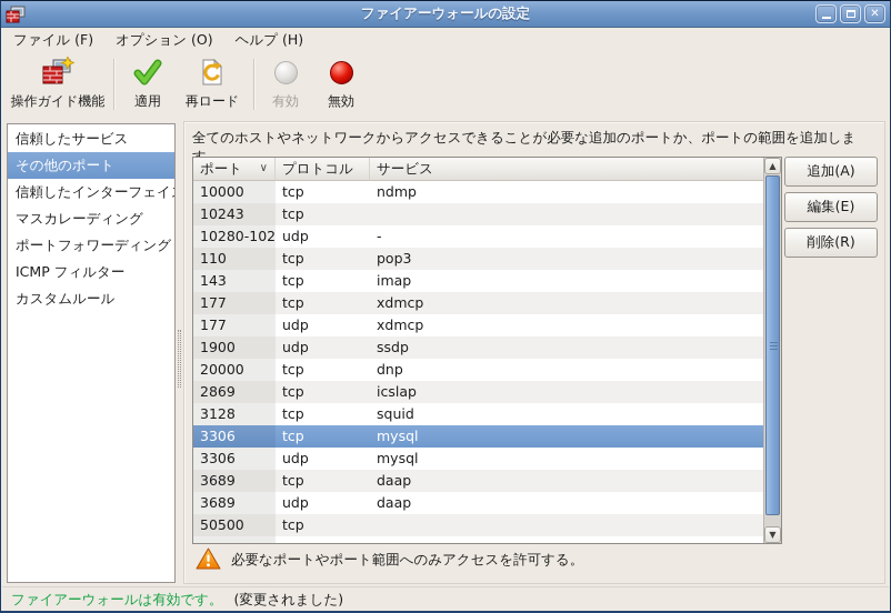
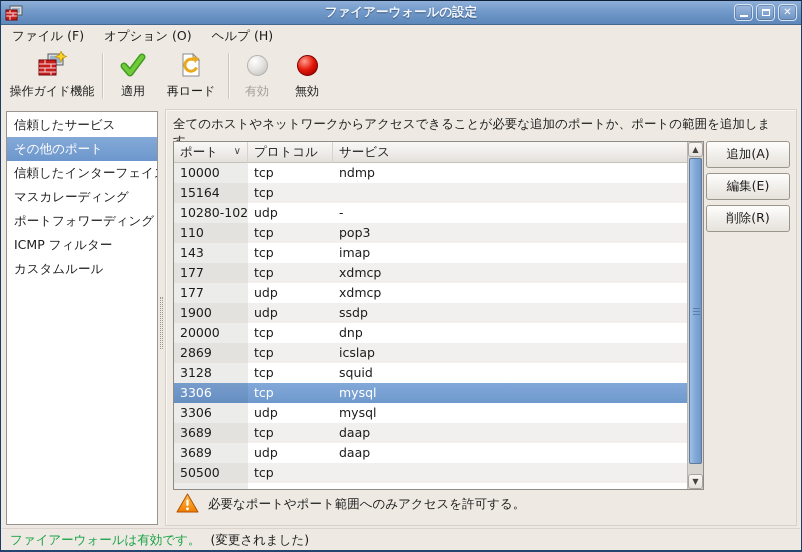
  ファイアーウォールの設定
  ✕
  ファイル (F)
  オプション (O)
  ヘルプ (H)
  操作ガイド機能
  適用
  再ロード
  有効
  無効
  信頼したサービス
  その他のポート
  信頼したインターフェイ
  マスカレーディング
  ポートフォワーディング
  ICMP フィルター
  カスタムルール
  全てのホストやネットワークからアクセスできることが必要な追加のポートか、ポートの範囲を追加しま
  ポート
  ∨
  プロトコル
  サービス
  10000
  tcp
  ndmp
- 10243
+ 15164
  tcp
  10280-102
  udp
  -
  110
  tcp
  pop3
  143
  tcp
  imap
  177
  tcp
  xdmcp
  177
  udp
  xdmcp
  1900
  udp
  ssdp
  20000
  tcp
  dnp
  2869
  tcp
  icslap
  3128
  tcp
  squid
  3306
  tcp
  mysql
  3306
  udp
  mysql
  3689
  tcp
  daap
  3689
  udp
  daap
  50500
  tcp
  ▲
  ▼
  追加(A)
  編集(E)
  削除(R)
  必要なポートやポート範囲へのみアクセスを許可する。
  ファイアーウォールは有効です。
  (変更されました)
